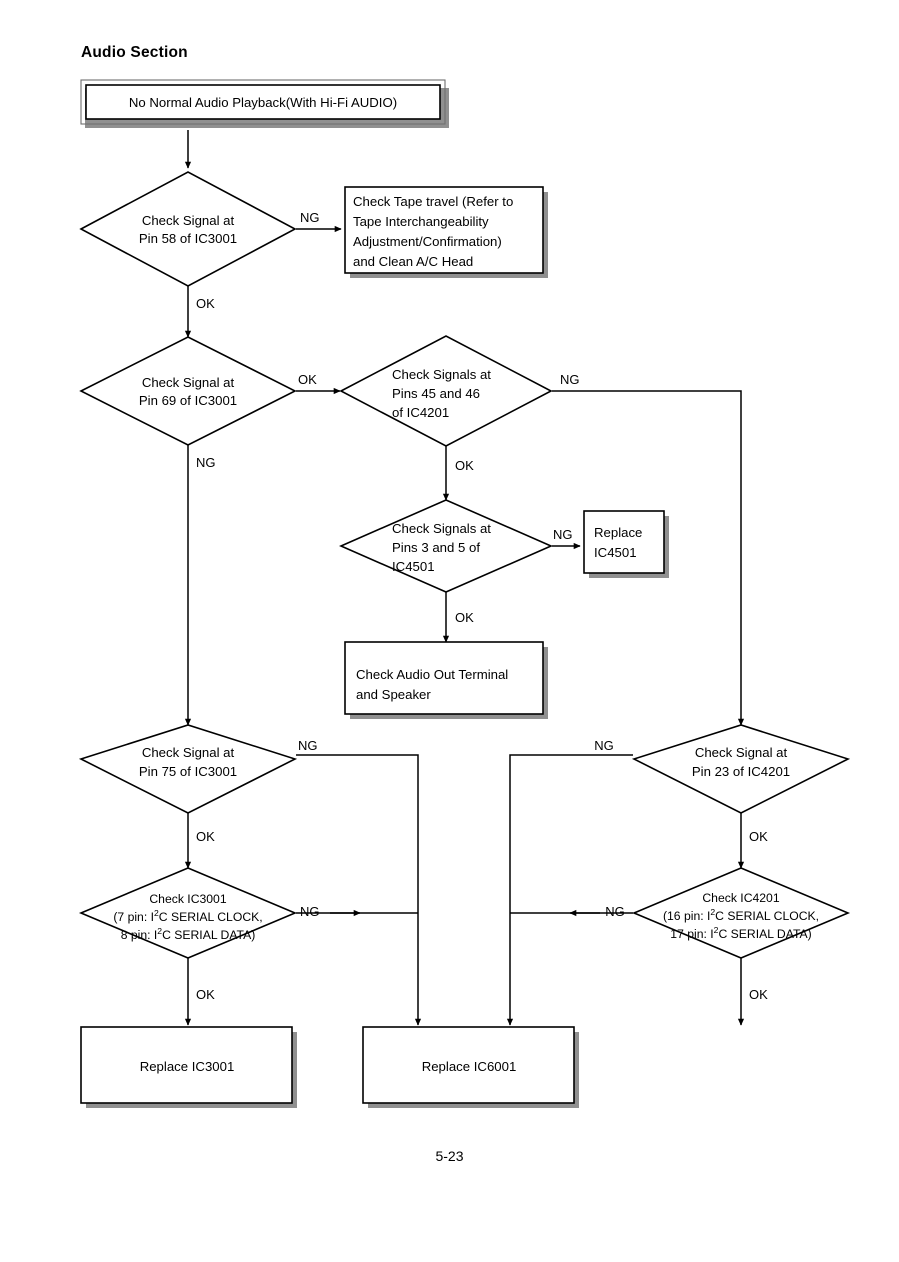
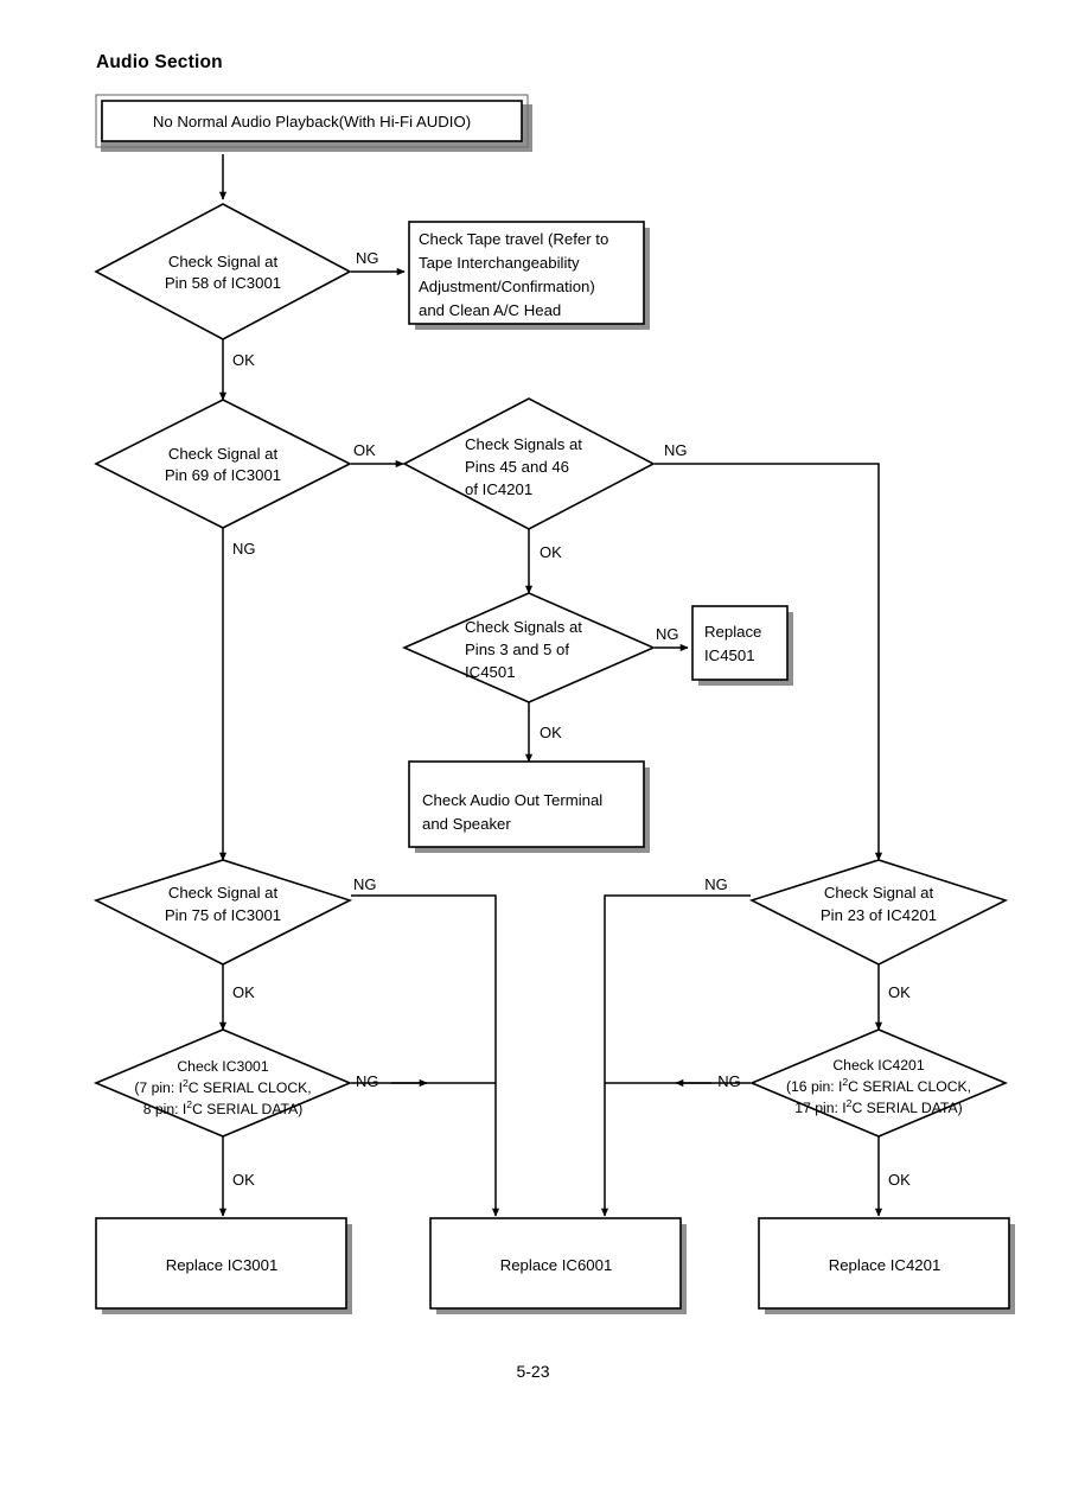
  Audio Section
  No Normal Audio Playback(With Hi-Fi AUDIO)
  Check Signal at
  Pin 58 of IC3001
  Check Tape travel (Refer to
  Tape Interchangeability
  Adjustment/Confirmation)
  and Clean A/C Head
  Check Signal at
  Pin 69 of IC3001
  Check Signals at
  Pins 45 and 46
  of IC4201
  Check Signals at
  Pins 3 and 5 of
  IC4501
  Replace
  IC4501
  Check Audio Out Terminal
  and Speaker
  Check Signal at
  Pin 75 of IC3001
  Check Signal at
  Pin 23 of IC4201
  Check IC3001
  (7 pin: I2C SERIAL CLOCK,
  8 pin: I2C SERIAL DATA)
  Check IC4201
  (16 pin: I2C SERIAL CLOCK,
  17 pin: I2C SERIAL DATA)
  Replace IC3001
  Replace IC6001
+ Replace IC4201
  NG
  OK
  OK
  NG
  NG
  OK
  NG
  OK
  NG
  OK
  NG
  OK
  NG
  OK
  NG
  OK
  5-23
